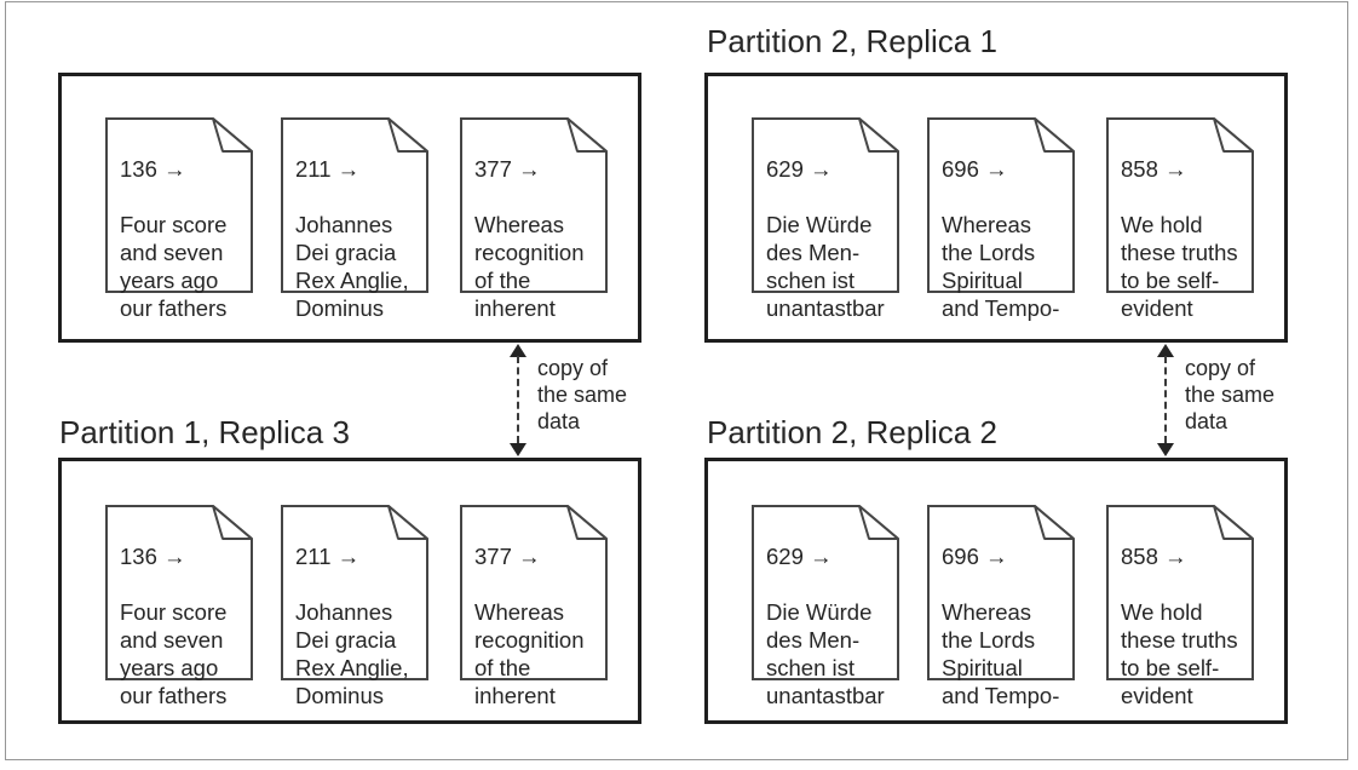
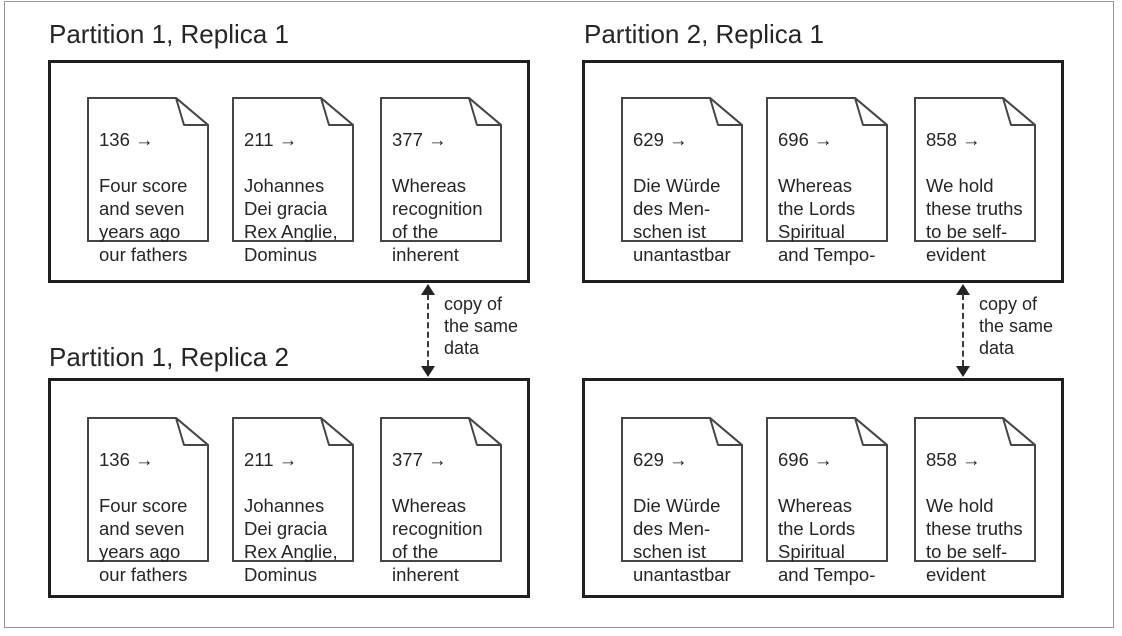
+ Partition 1, Replica 1
  136 →
  Four score
  and seven
  years ago
  our fathers
  211 →
  Johannes
  Dei gracia
  Rex Anglie,
  Dominus
  377 →
  Whereas
  recognition
  of the
  inherent
  Partition 2, Replica 1
  629 →
  Die Würde
  des Men-
  schen ist
  unantastbar
  696 →
  Whereas
  the Lords
  Spiritual
  and Tempo-
  858 →
  We hold
  these truths
  to be self-
  evident
- Partition 1, Replica 3
+ Partition 1, Replica 2
  136 →
  Four score
  and seven
  years ago
  our fathers
  211 →
  Johannes
  Dei gracia
  Rex Anglie,
  Dominus
  377 →
  Whereas
  recognition
  of the
  inherent
- Partition 2, Replica 2
  629 →
  Die Würde
  des Men-
  schen ist
  unantastbar
  696 →
  Whereas
  the Lords
  Spiritual
  and Tempo-
  858 →
  We hold
  these truths
  to be self-
  evident
  copy of
  the same
  data
  copy of
  the same
  data
